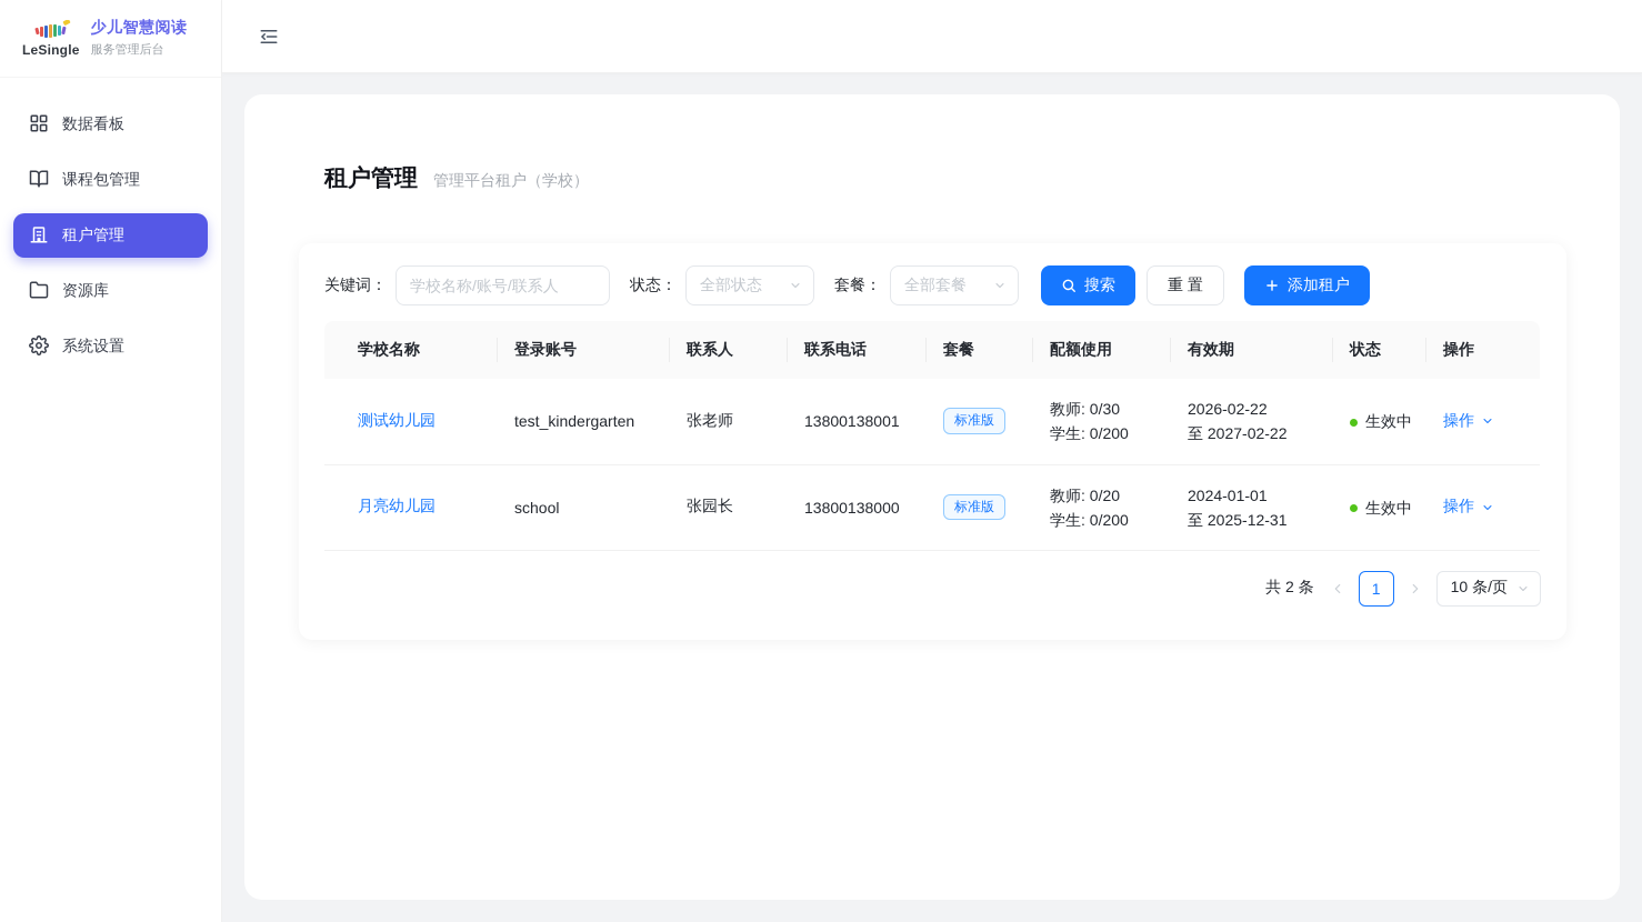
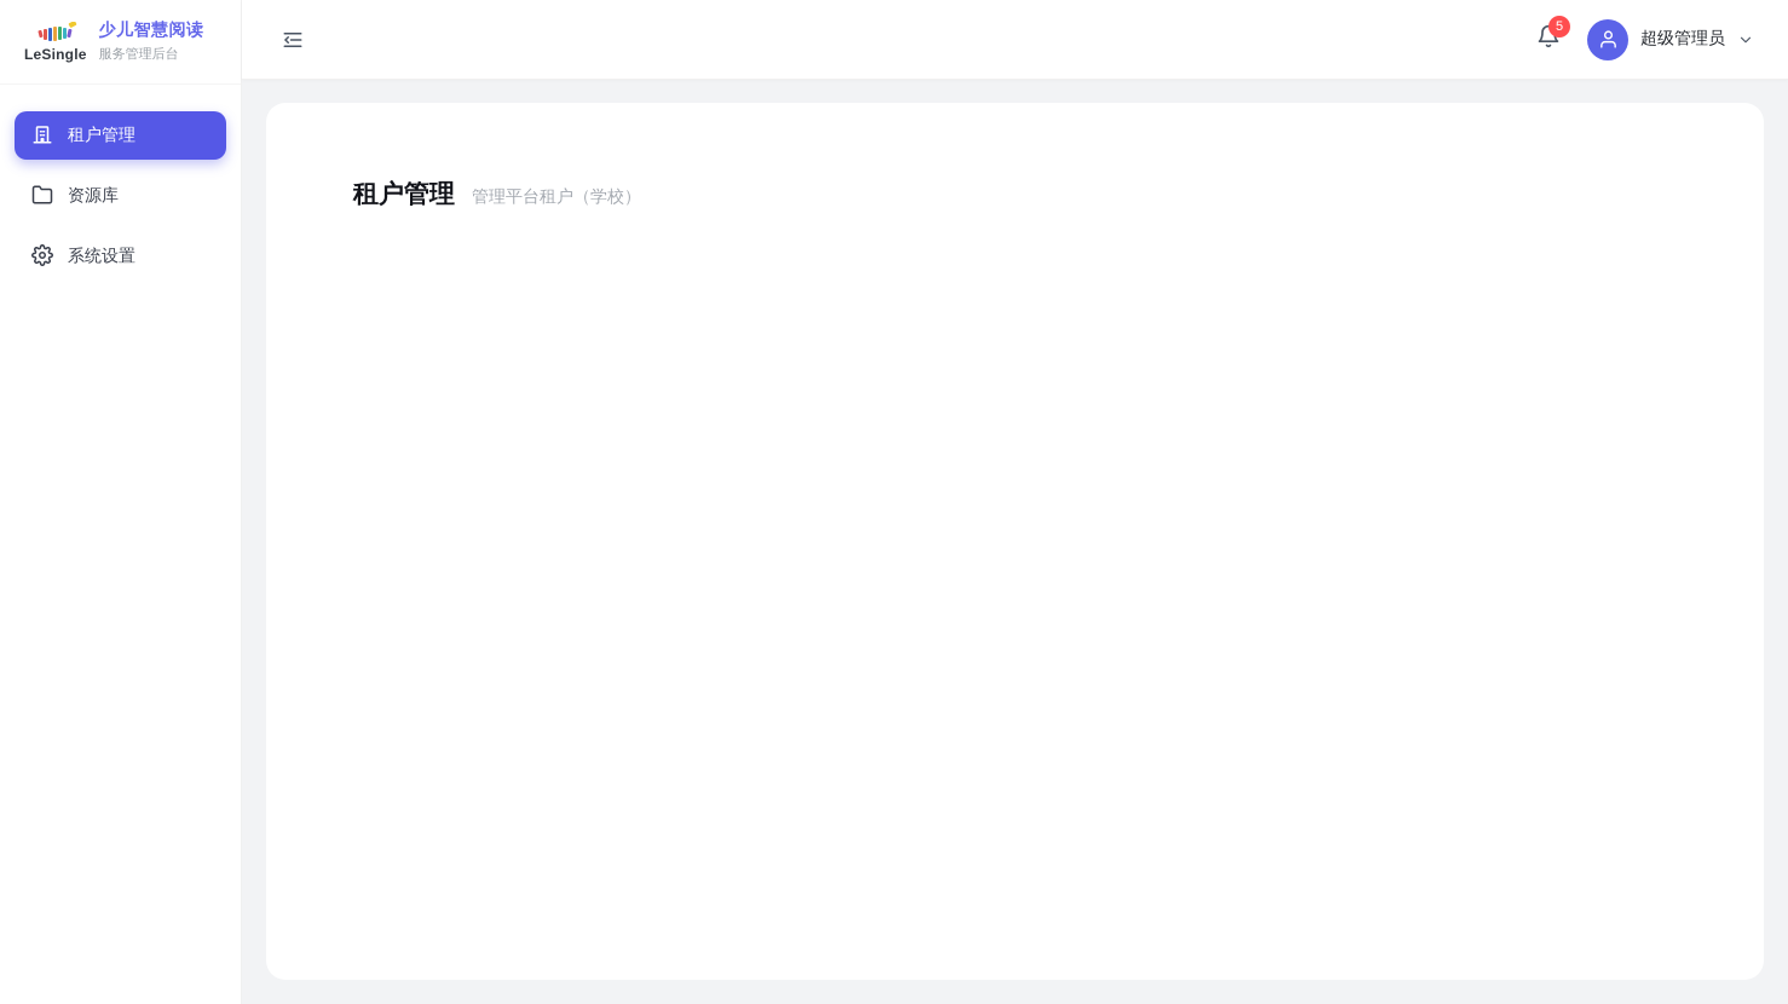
  LeSingle
  少儿智慧阅读
  服务管理后台
- 数据看板
- 课程包管理
  租户管理
  资源库
  系统设置
+ 5
+ 超级管理员
  租户管理
  管理平台租户（学校）
- 关键词：
- 学校名称/账号/联系人
- 状态：
- 全部状态
- 套餐：
- 全部套餐
- 搜索
- 重 置
- 添加租户
- 学校名称	登录账号	联系人	联系电话	套餐	配额使用	有效期	状态	操作
- 测试幼儿园	test_kindergarten	张老师	13800138001	标准版	教师: 0/30 学生: 0/200	2026-02-22 至 2027-02-22	生效中	操作
- 月亮幼儿园	school	张园长	13800138000	标准版	教师: 0/20 学生: 0/200	2024-01-01 至 2025-12-31	生效中	操作
- 共 2 条
- 1
- 10 条/页
